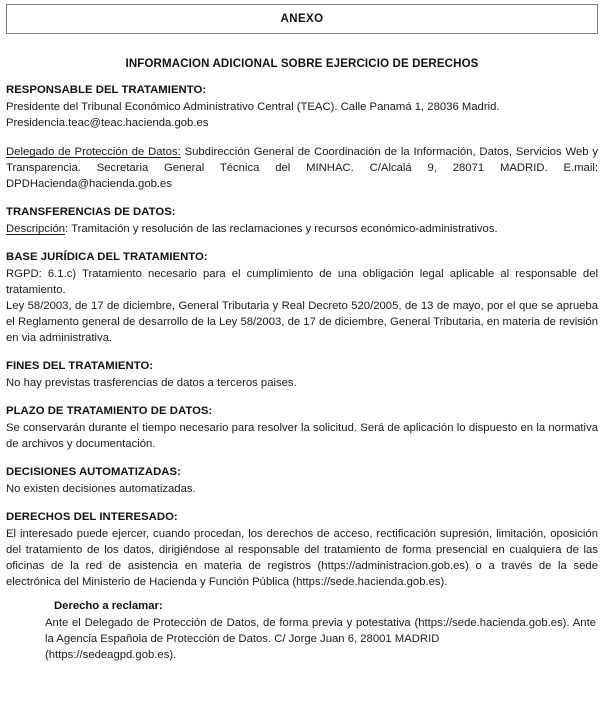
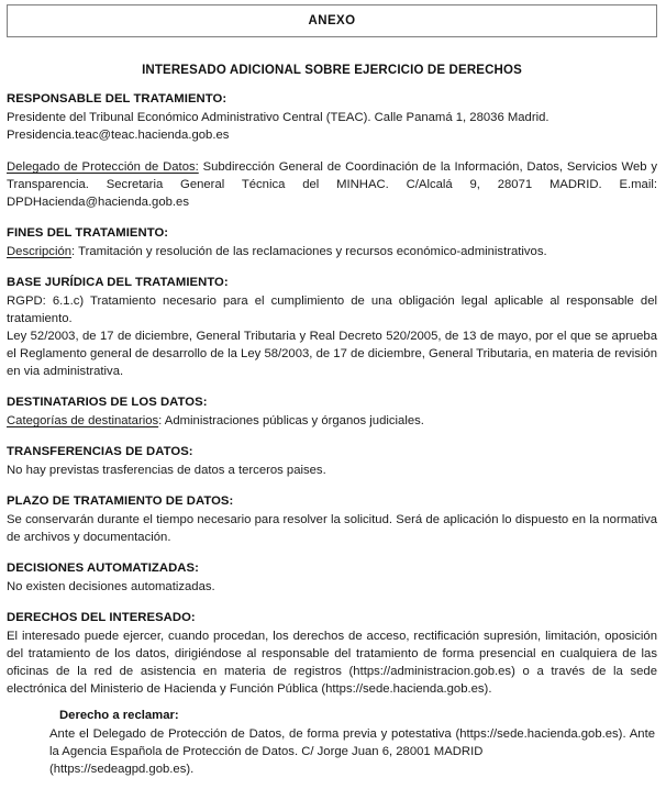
  ANEXO
- INFORMACION ADICIONAL SOBRE EJERCICIO DE DERECHOS
+ INTERESADO ADICIONAL SOBRE EJERCICIO DE DERECHOS
  RESPONSABLE DEL TRATAMIENTO:
  Presidente del Tribunal Económico Administrativo Central (TEAC). Calle Panamá 1, 28036 Madrid. Presidencia.teac@teac.hacienda.gob.es
  Delegado de Protección de Datos: Subdirección General de Coordinación de la Información, Datos, Servicios Web y Transparencia. Secretaria General Técnica del MINHAC. C/Alcalá 9, 28071 MADRID. E.mail: DPDHacienda@hacienda.gob.es
- TRANSFERENCIAS DE DATOS:
+ FINES DEL TRATAMIENTO:
  Descripción: Tramitación y resolución de las reclamaciones y recursos económico-administrativos.
  BASE JURÍDICA DEL TRATAMIENTO:
  RGPD: 6.1.c) Tratamiento necesario para el cumplimiento de una obligación legal aplicable al responsable del tratamiento.
- Ley 58/2003, de 17 de diciembre, General Tributaria y Real Decreto 520/2005, de 13 de mayo, por el que se aprueba el Reglamento general de desarrollo de la Ley 58/2003, de 17 de diciembre, General Tributaria, en materia de revisión en via administrativa.
+ Ley 52/2003, de 17 de diciembre, General Tributaria y Real Decreto 520/2005, de 13 de mayo, por el que se aprueba el Reglamento general de desarrollo de la Ley 58/2003, de 17 de diciembre, General Tributaria, en materia de revisión en via administrativa.
+ DESTINATARIOS DE LOS DATOS:
+ Categorías de destinatarios: Administraciones públicas y órganos judiciales.
- FINES DEL TRATAMIENTO:
+ TRANSFERENCIAS DE DATOS:
  No hay previstas trasferencias de datos a terceros paises.
  PLAZO DE TRATAMIENTO DE DATOS:
  Se conservarán durante el tiempo necesario para resolver la solicitud. Será de aplicación lo dispuesto en la normativa de archivos y documentación.
  DECISIONES AUTOMATIZADAS:
  No existen decisiones automatizadas.
  DERECHOS DEL INTERESADO:
  El interesado puede ejercer, cuando procedan, los derechos de acceso, rectificación supresión, limitación, oposición del tratamiento de los datos, dirigiéndose al responsable del tratamiento de forma presencial en cualquiera de las oficinas de la red de asistencia en materia de registros (https://administracion.gob.es) o a través de la sede electrónica del Ministerio de Hacienda y Función Pública (https://sede.hacienda.gob.es).
  Derecho a reclamar:
  Ante el Delegado de Protección de Datos, de forma previa y potestativa (https://sede.hacienda.gob.es). Ante la Agencia Española de Protección de Datos. C/ Jorge Juan 6, 28001 MADRID
  (https://sedeagpd.gob.es).
